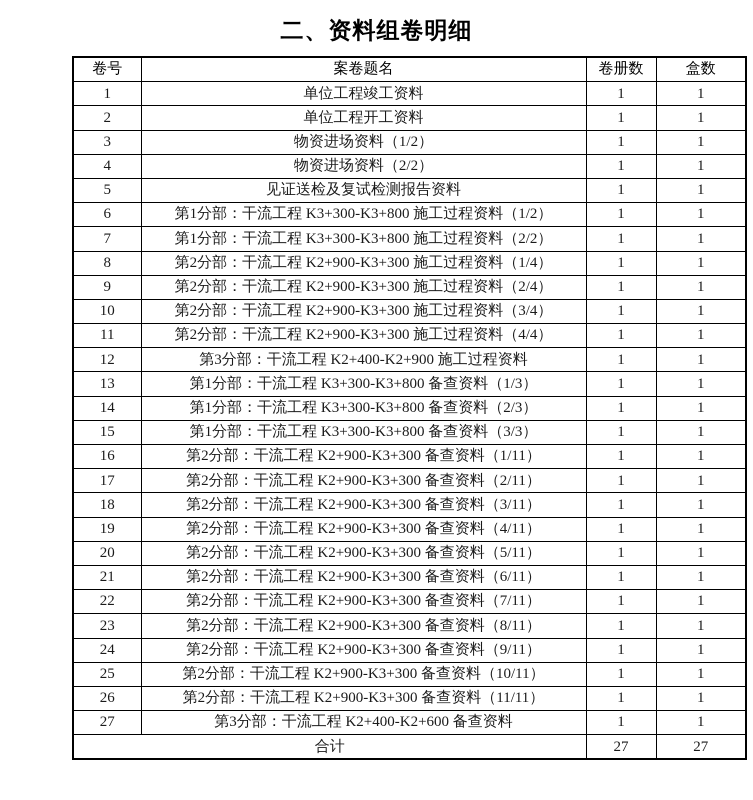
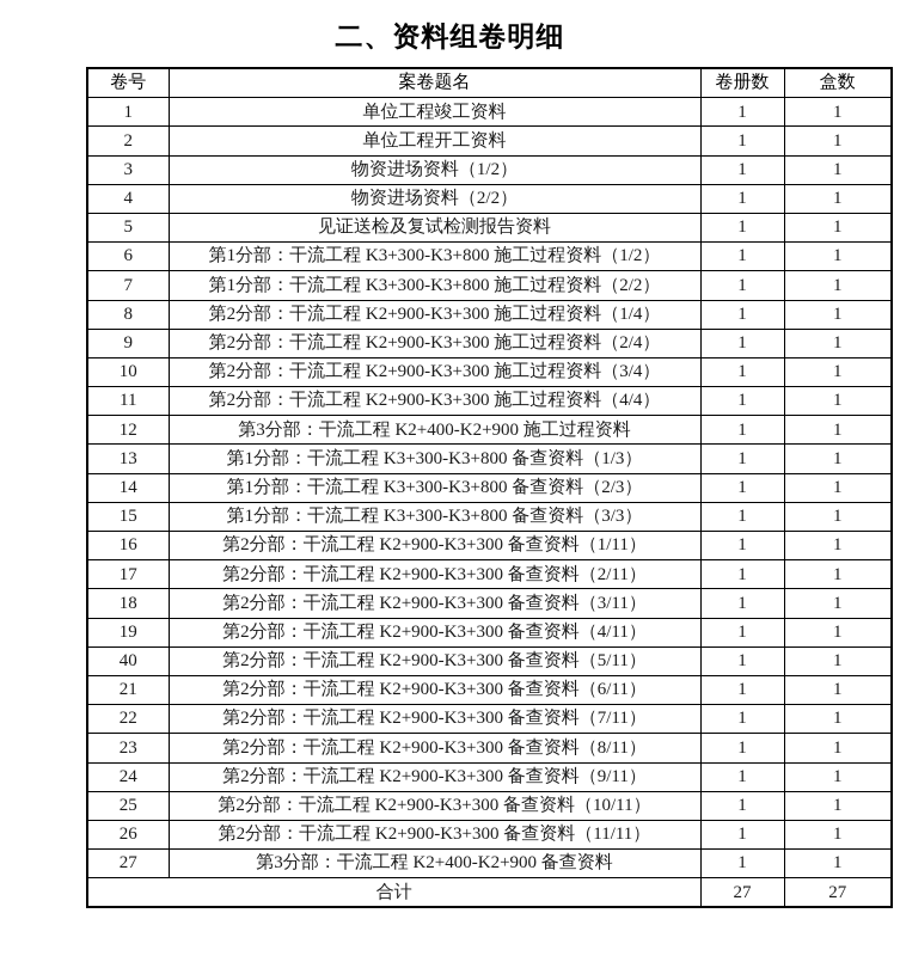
  二、资料组卷明细
  卷号	案卷题名	卷册数	盒数
  1	单位工程竣工资料	1	1
  2	单位工程开工资料	1	1
  3	物资进场资料（1/2）	1	1
  4	物资进场资料（2/2）	1	1
  5	见证送检及复试检测报告资料	1	1
  6	第1分部：干流工程 K3+300-K3+800 施工过程资料（1/2）	1	1
  7	第1分部：干流工程 K3+300-K3+800 施工过程资料（2/2）	1	1
  8	第2分部：干流工程 K2+900-K3+300 施工过程资料（1/4）	1	1
  9	第2分部：干流工程 K2+900-K3+300 施工过程资料（2/4）	1	1
  10	第2分部：干流工程 K2+900-K3+300 施工过程资料（3/4）	1	1
  11	第2分部：干流工程 K2+900-K3+300 施工过程资料（4/4）	1	1
  12	第3分部：干流工程 K2+400-K2+900 施工过程资料	1	1
  13	第1分部：干流工程 K3+300-K3+800 备查资料（1/3）	1	1
  14	第1分部：干流工程 K3+300-K3+800 备查资料（2/3）	1	1
  15	第1分部：干流工程 K3+300-K3+800 备查资料（3/3）	1	1
  16	第2分部：干流工程 K2+900-K3+300 备查资料（1/11）	1	1
  17	第2分部：干流工程 K2+900-K3+300 备查资料（2/11）	1	1
  18	第2分部：干流工程 K2+900-K3+300 备查资料（3/11）	1	1
  19	第2分部：干流工程 K2+900-K3+300 备查资料（4/11）	1	1
- 20	第2分部：干流工程 K2+900-K3+300 备查资料（5/11）	1	1
+ 40	第2分部：干流工程 K2+900-K3+300 备查资料（5/11）	1	1
  21	第2分部：干流工程 K2+900-K3+300 备查资料（6/11）	1	1
  22	第2分部：干流工程 K2+900-K3+300 备查资料（7/11）	1	1
  23	第2分部：干流工程 K2+900-K3+300 备查资料（8/11）	1	1
  24	第2分部：干流工程 K2+900-K3+300 备查资料（9/11）	1	1
  25	第2分部：干流工程 K2+900-K3+300 备查资料（10/11）	1	1
  26	第2分部：干流工程 K2+900-K3+300 备查资料（11/11）	1	1
- 27	第3分部：干流工程 K2+400-K2+600 备查资料	1	1
+ 27	第3分部：干流工程 K2+400-K2+900 备查资料	1	1
  合计	27	27
